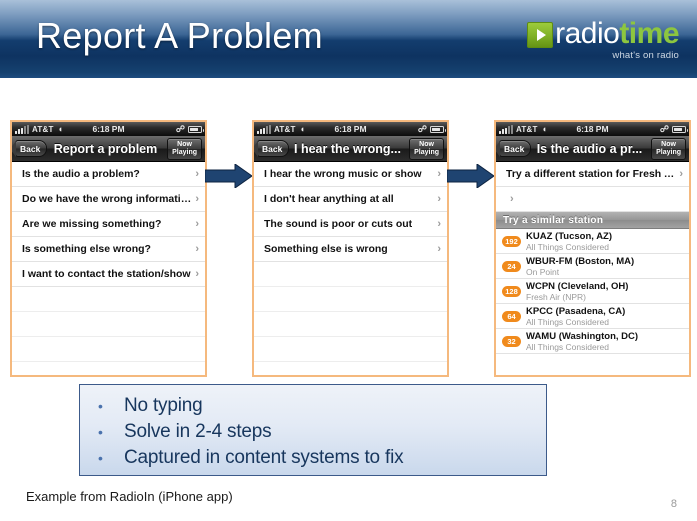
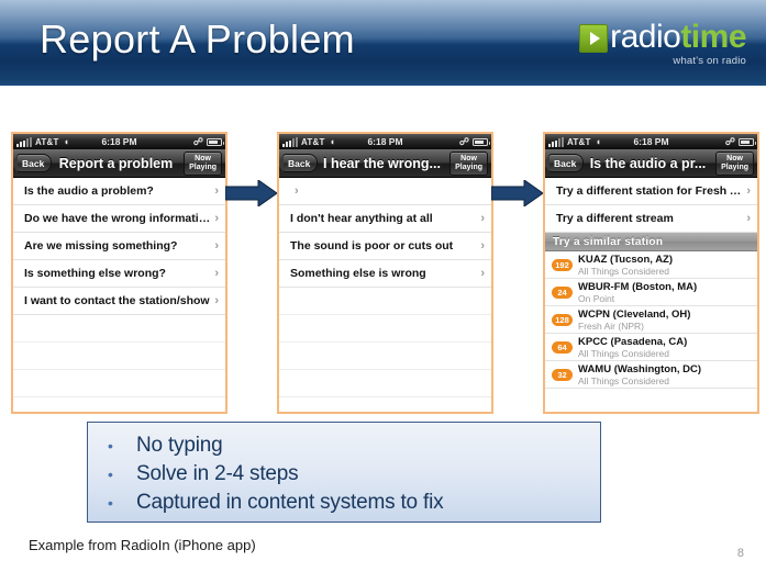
  Report A Problem
  radiotime
  what's on radio
  AT&T
  ◖
  6:18 PM
  ☍
  Back
  Report a problem
  Is the audio a problem?
  ›
  Do we have the wrong information
  ›
  Are we missing something?
  ›
  Is something else wrong?
  ›
  I want to contact the station/show
  ›
  AT&T
  ◖
  6:18 PM
  ☍
  Back
  I hear the wrong...
- I hear the wrong music or show
  ›
  I don't hear anything at all
  ›
  The sound is poor or cuts out
  ›
  Something else is wrong
  ›
  AT&T
  ◖
  6:18 PM
  ☍
  Back
  Is the audio a pr...
  Try a different station for Fresh Ai
  ›
+ Try a different stream
  ›
  Try a similar station
  192
  KUAZ (Tucson, AZ)
  All Things Considered
  24
  WBUR-FM (Boston, MA)
  On Point
  128
  WCPN (Cleveland, OH)
  Fresh Air (NPR)
  64
  KPCC (Pasadena, CA)
  All Things Considered
  32
  WAMU (Washington, DC)
  All Things Considered
  •
  No typing
  •
  Solve in 2-4 steps
  •
  Captured in content systems to fix
  Example from RadioIn (iPhone app)
  8
